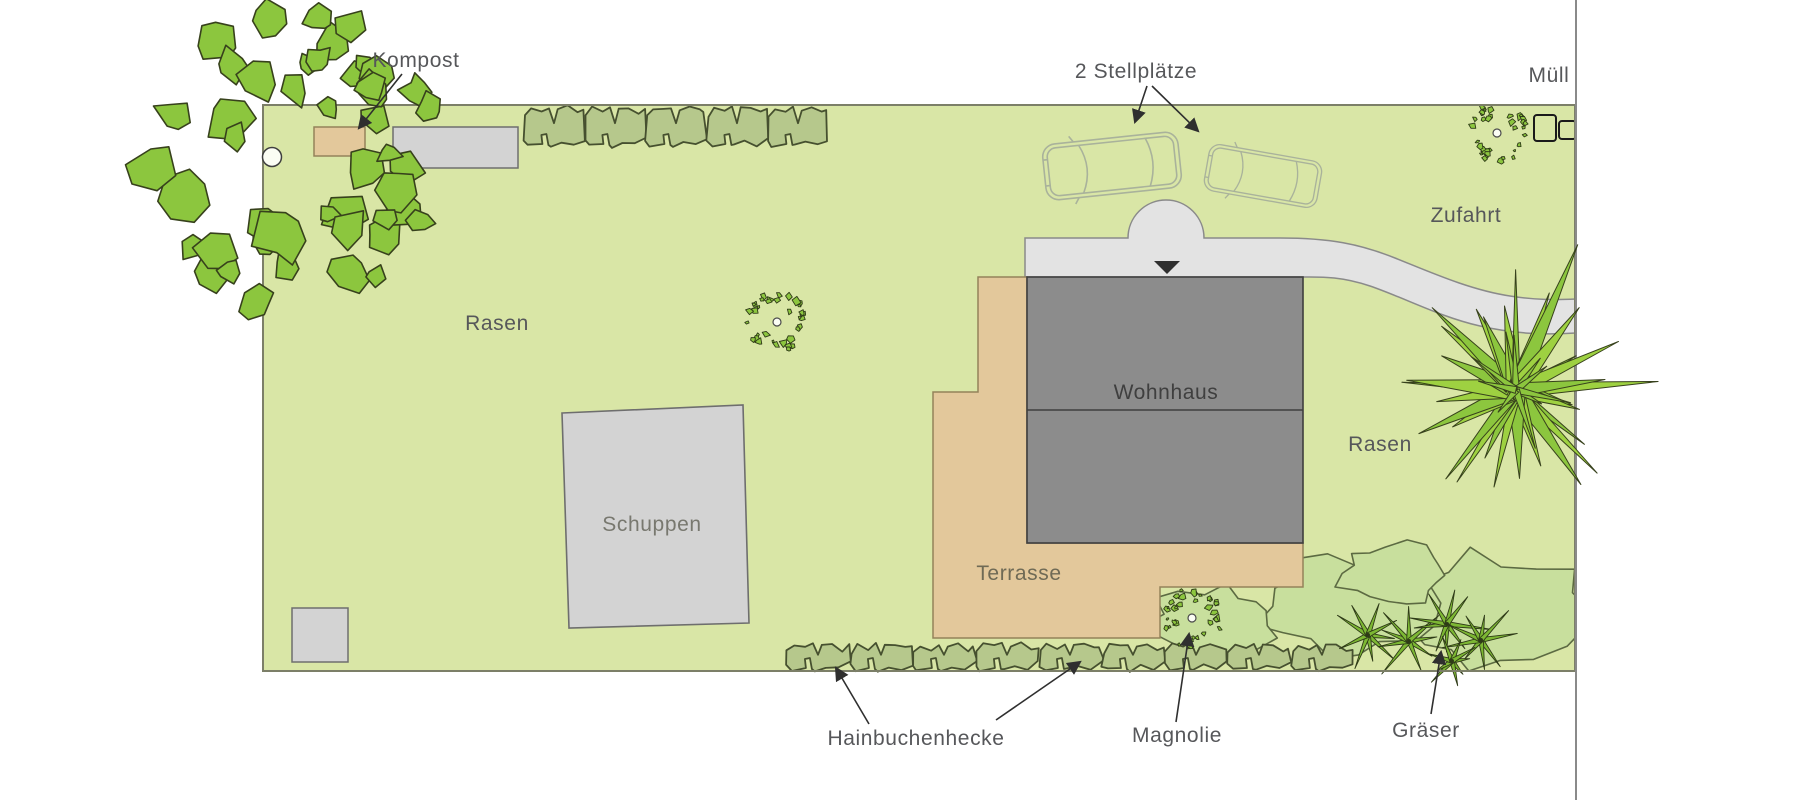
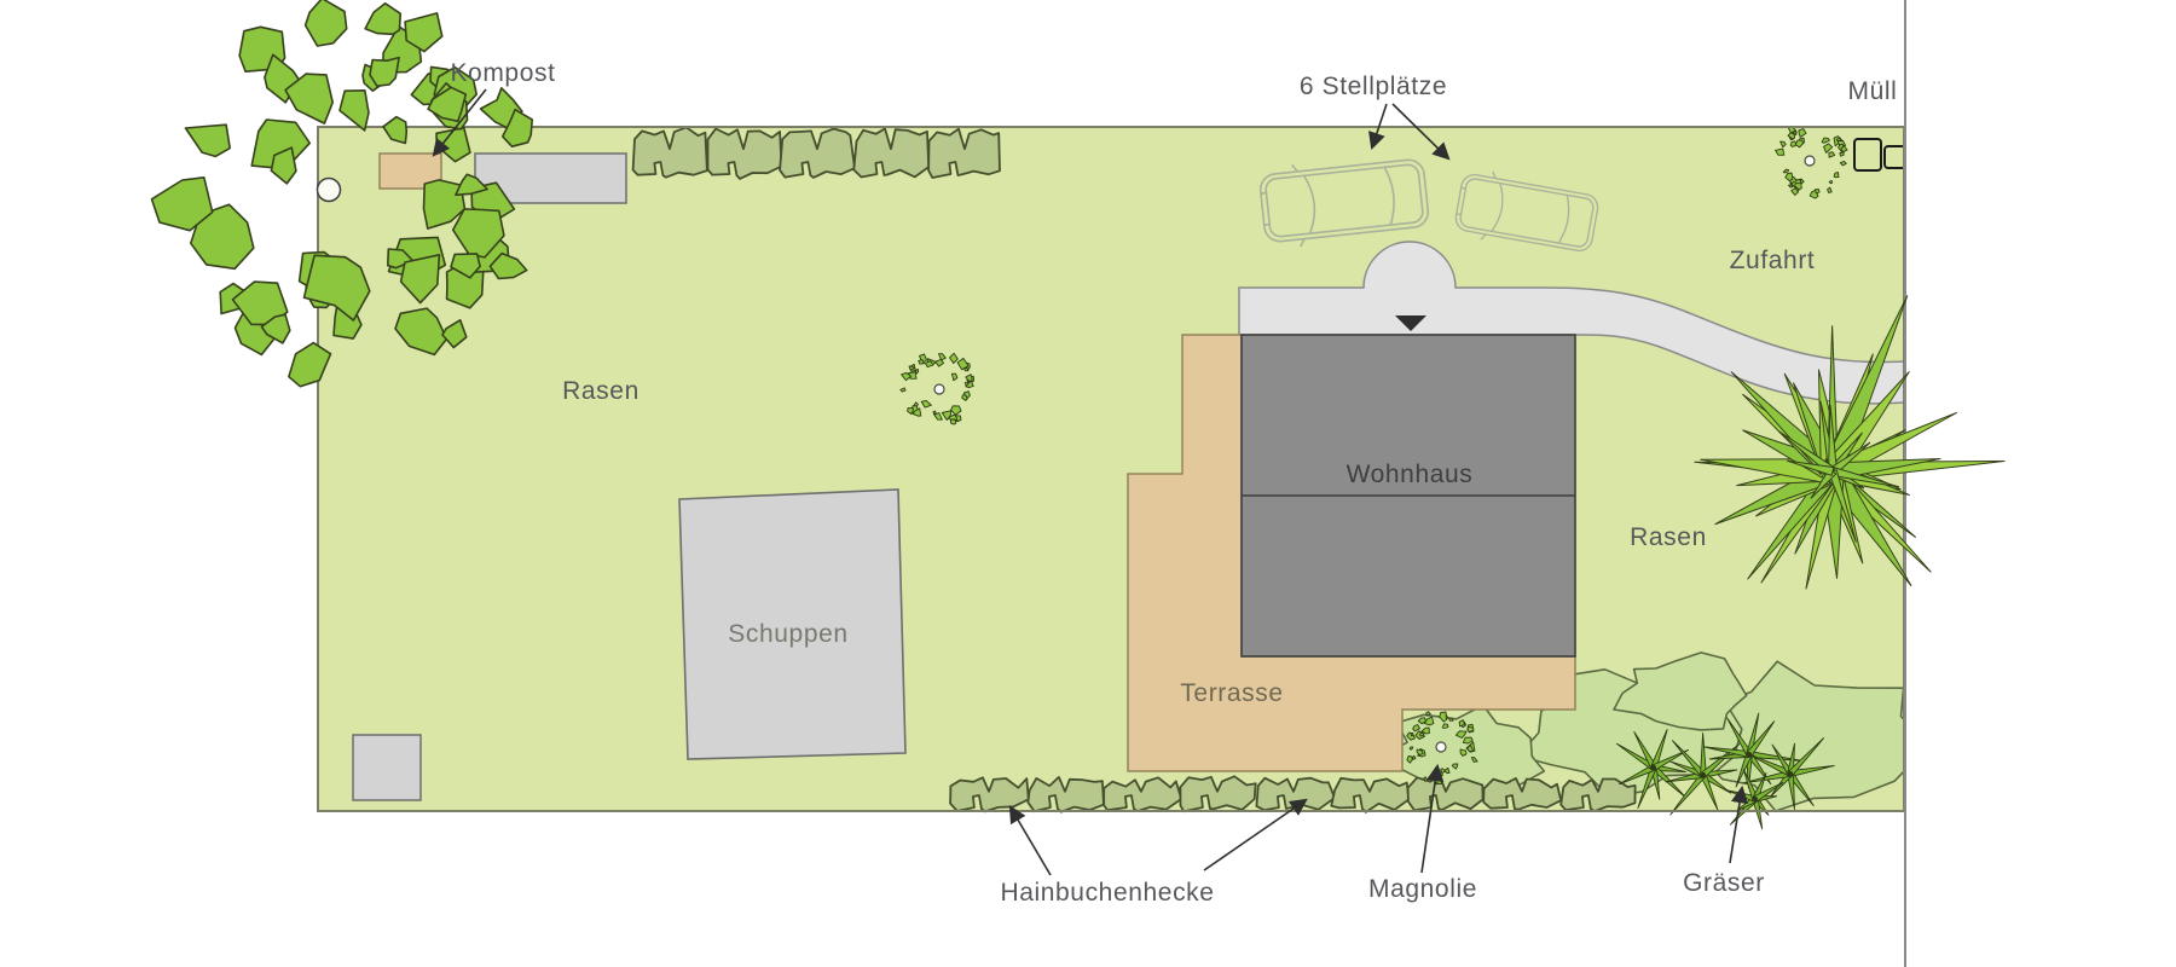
  Kompost
- 2 Stellplätze
+ 6 Stellplätze
  Müll
  Zufahrt
  Rasen
  Wohnhaus
  Rasen
  Schuppen
  Terrasse
  Hainbuchenhecke
  Magnolie
  Gräser
